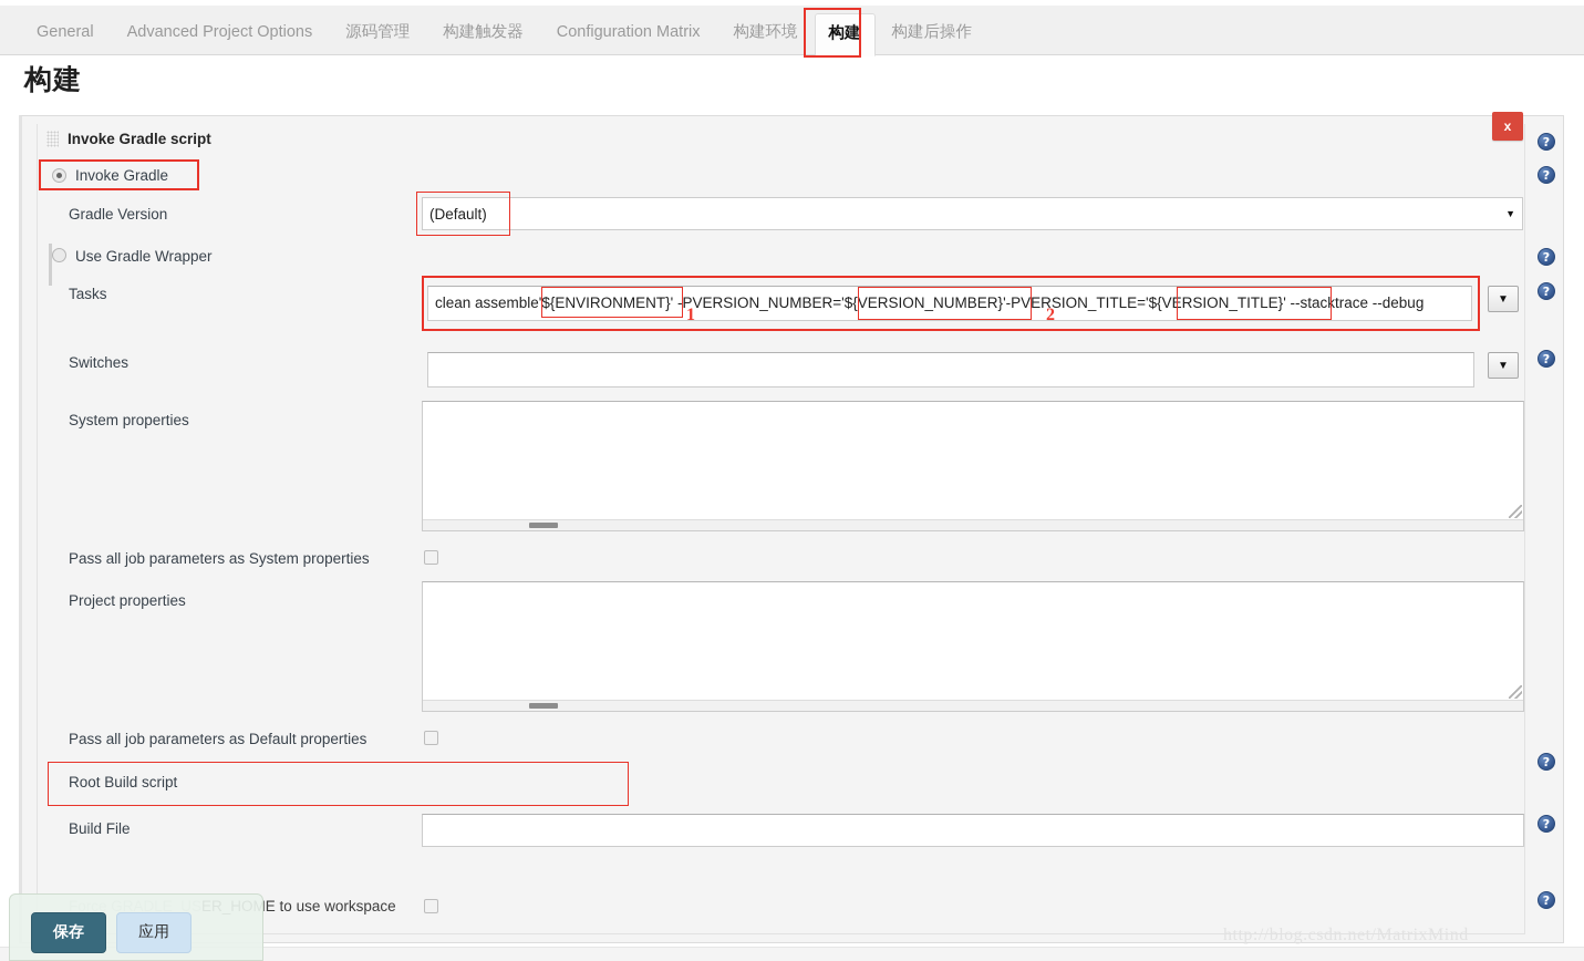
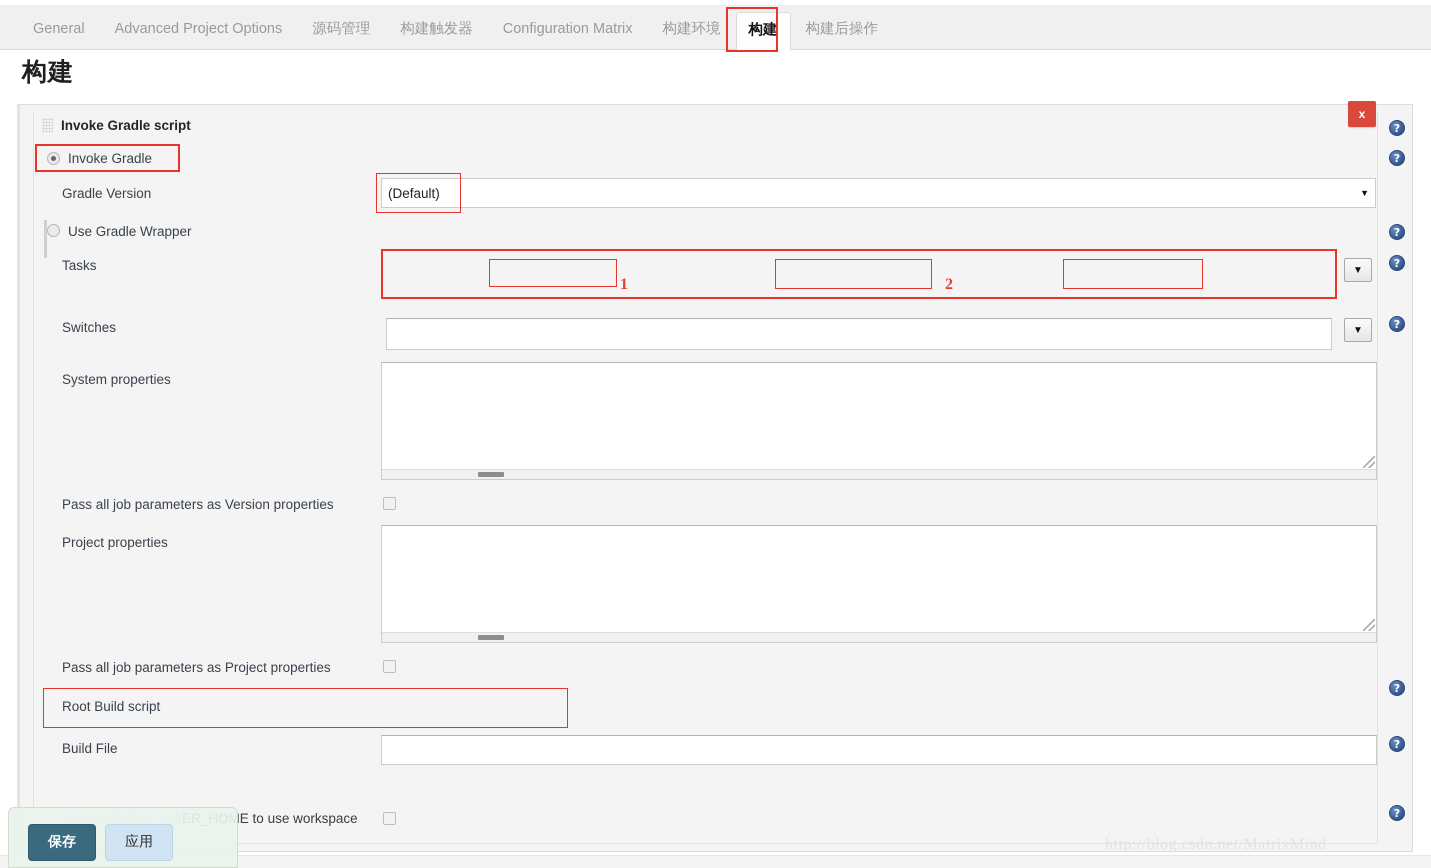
  General
  Advanced Project Options
  源码管理
  构建触发器
  Configuration Matrix
  构建环境
  构建
  构建后操作
  构建
  Invoke Gradle script
  x
  ?
  ?
  ?
  ?
  ?
  ?
  ?
  ?
  Invoke Gradle
  Gradle Version
  (Default)
  ▼
  Use Gradle Wrapper
  Tasks
- clean assemble'
- ${ENVIRONMENT}
- ' -PVERSION_NUMBER='
- ${VERSION_NUMBER}
- '-PVERSION_TITLE='
- ${VERSION_TITLE}
- ' --stacktrace --debug
  ▼
  1
  2
  Switches
  ▼
  System properties
- Pass all job parameters as System properties
+ Pass all job parameters as Version properties
  Project properties
- Pass all job parameters as Default properties
+ Pass all job parameters as Project properties
  Root Build script
  Build File
  保存
  应用
  http://blog.csdn.net/MatrixMind
